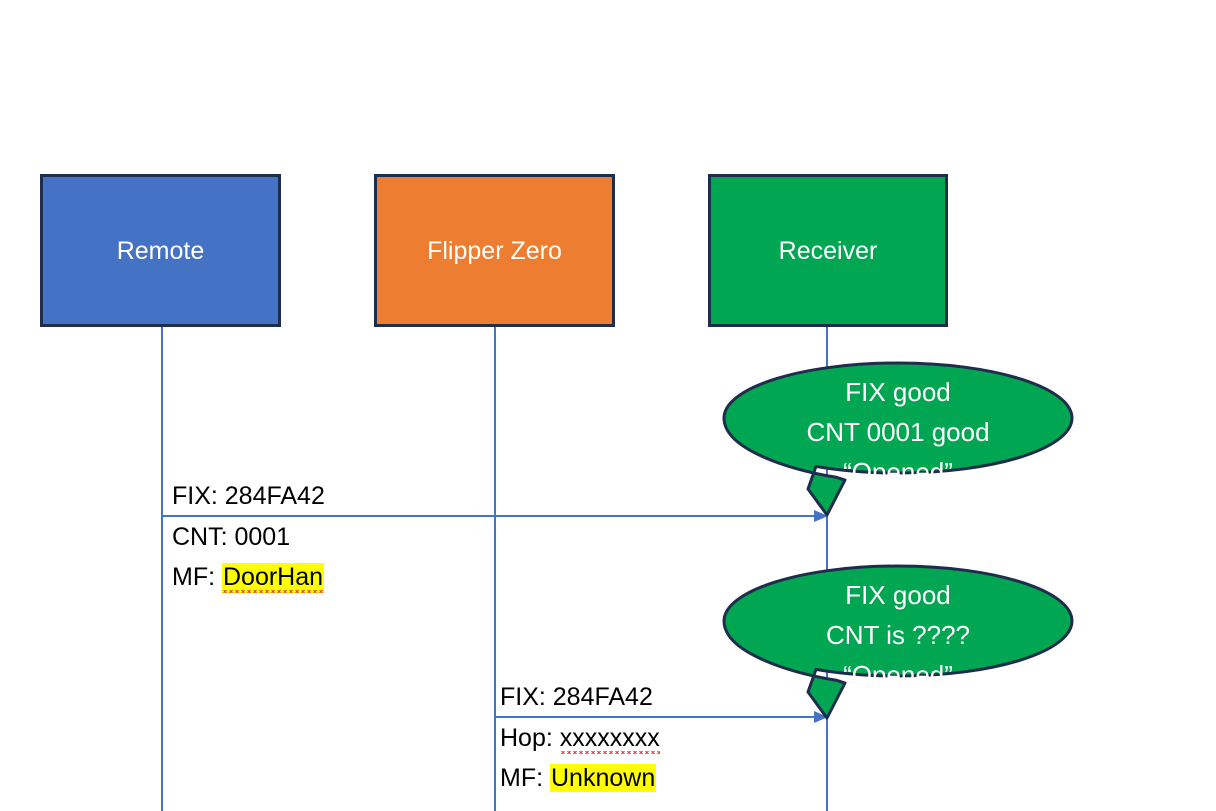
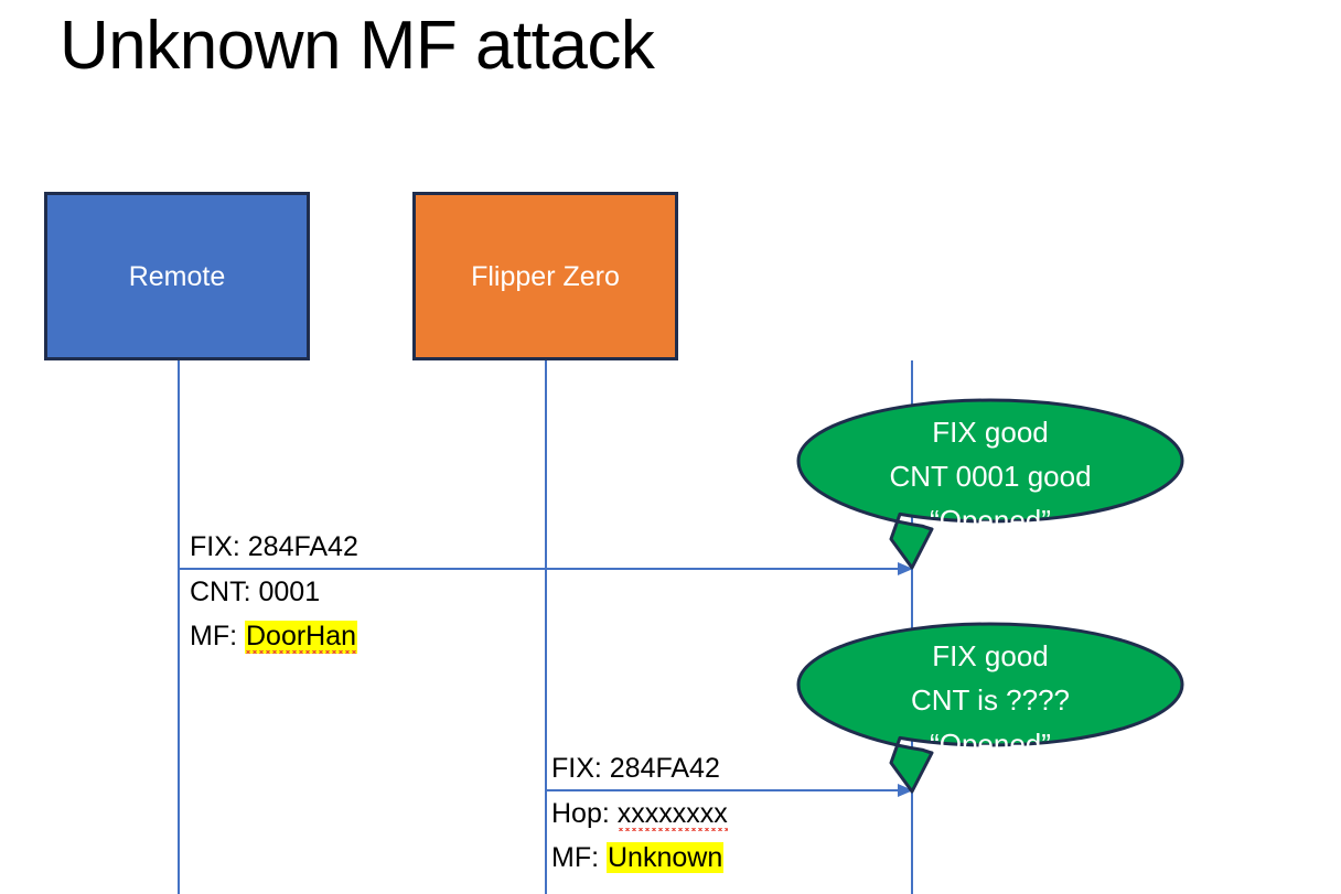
+ Unknown MF attack
  Remote
  Flipper Zero
- Receiver
  FIX: 284FA42
  CNT: 0001
  MF: DoorHan
  FIX: 284FA42
  Hop: xxxxxxxx
  MF: Unknown
  FIX good
  CNT 0001 good
  “Opened”
  FIX good
  CNT is ????
  “Opened”
